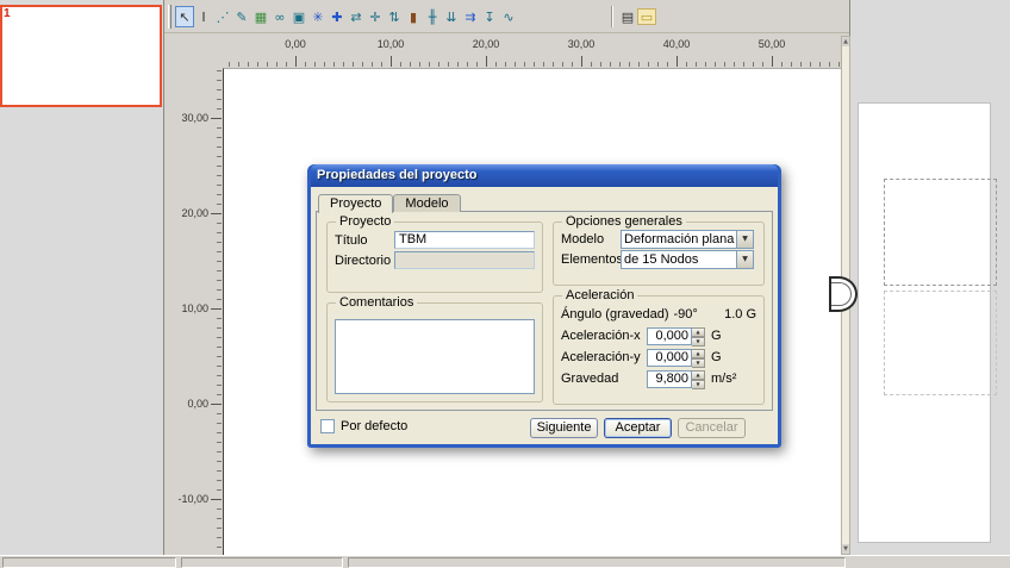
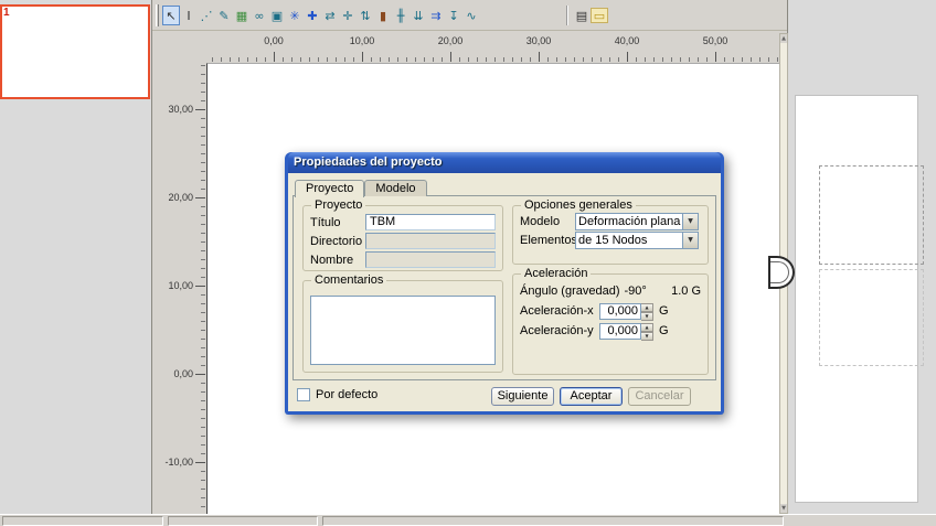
  1
  ↖
  I
  ⋰
  ✎
  ▦
  ∞
  ▣
  ✳
  ✚
  ⇄
  ✛
  ⇅
  ▮
  ╫
  ⇊
  ⇉
  ↧
  ∿
  ▤
  ▭
  0,00
  10,00
  20,00
  30,00
  40,00
  50,00
  30,00
  20,00
  10,00
  0,00
  -10,00
  Propiedades del proyecto
  Proyecto
  Modelo
  Proyecto
  Título
  TBM
  Directorio
+ Nombre
  Comentarios
  Opciones generales
  Modelo
  Deformación plana
  Elemento
  de 15 Nodos
  Aceleración
  Ángulo (gravedad)
  -90°
  1.0 G
  Aceleración-x
  0,000
  G
  Aceleración-y
  0,000
  G
- Gravedad
- 9,800
- m/s²
  Por defecto
  Siguiente
  Aceptar
  Cancelar
